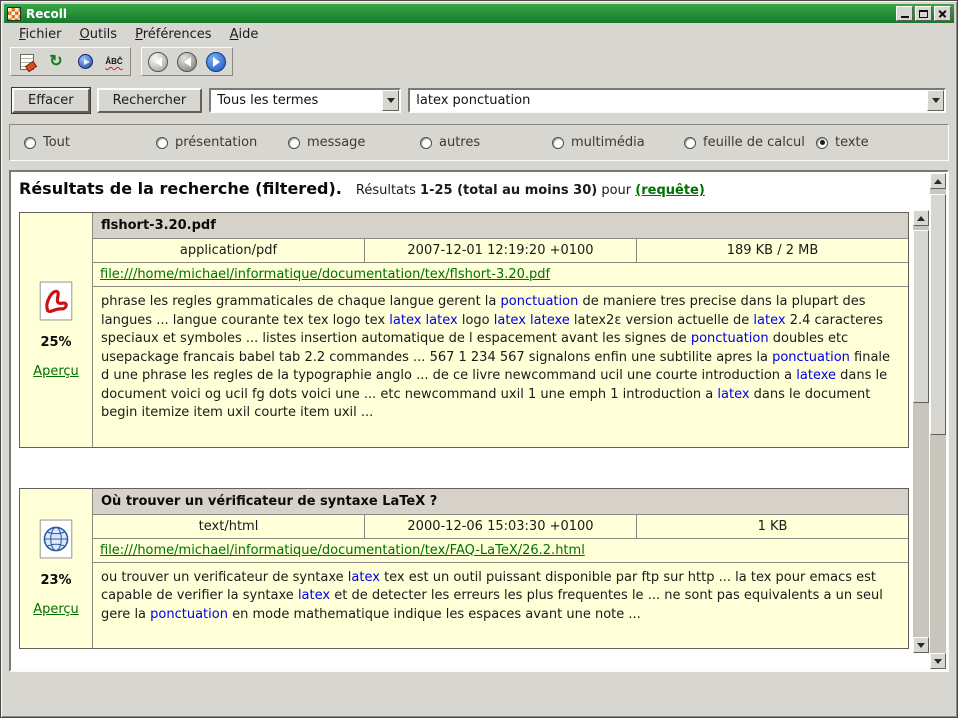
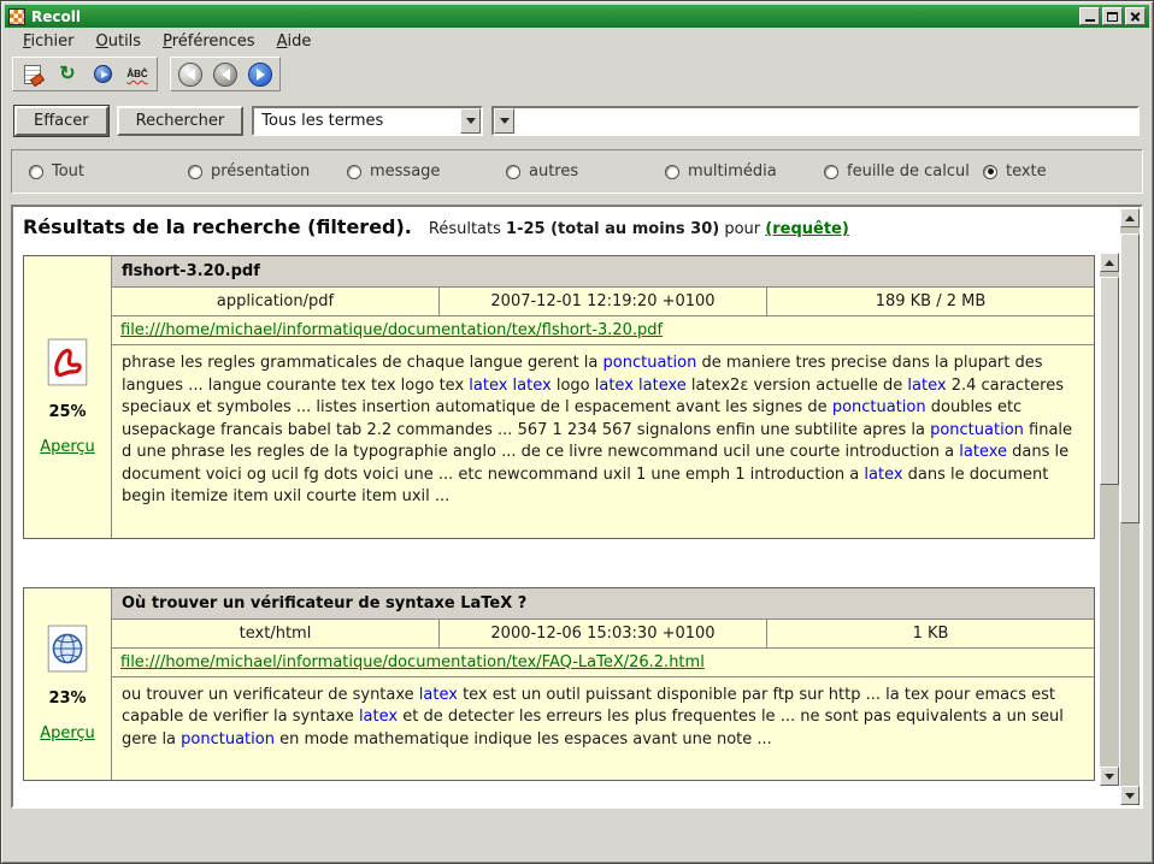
  Recoll
  Fichier
  Outils
  Préférences
  Aide
  ÂBĈ
  Effacer
  Rechercher
  Tous les termes
- latex ponctuation
  Tout
  présentation
  message
  autres
  multimédia
  feuille de calcul
  texte
  Résultats de la recherche (filtered).
  Résultats 1-25 (total au moins 30) pour (requête)
  25%
  Aperçu
  flshort-3.20.pdf
  application/pdf
  2007-12-01 12:19:20 +0100
  189 KB / 2 MB
  file:///home/michael/informatique/documentation/tex/flshort-3.20.pdf
  phrase les regles grammaticales de chaque langue gerent la ponctuation de maniere tres precise dans la plupart des langues ... langue courante tex tex logo tex latex latex logo latex latexe latex2ε version actuelle de latex 2.4 caracteres speciaux et symboles ... listes insertion automatique de l espacement avant les signes de ponctuation doubles etc usepackage francais babel tab 2.2 commandes ... 567 1 234 567 signalons enfin une subtilite apres la ponctuation finale d une phrase les regles de la typographie anglo ... de ce livre newcommand ucil une courte introduction a latexe dans le document voici og ucil fg dots voici une ... etc newcommand uxil 1 une emph 1 introduction a latex dans le document begin itemize item uxil courte item uxil ...
  23%
  Aperçu
  Où trouver un vérificateur de syntaxe LaTeX ?
  text/html
  2000-12-06 15:03:30 +0100
  1 KB
  file:///home/michael/informatique/documentation/tex/FAQ-LaTeX/26.2.html
  ou trouver un verificateur de syntaxe latex tex est un outil puissant disponible par ftp sur http ... la tex pour emacs est capable de verifier la syntaxe latex et de detecter les erreurs les plus frequentes le ... ne sont pas equivalents a un seul gere la ponctuation en mode mathematique indique les espaces avant une note ...
